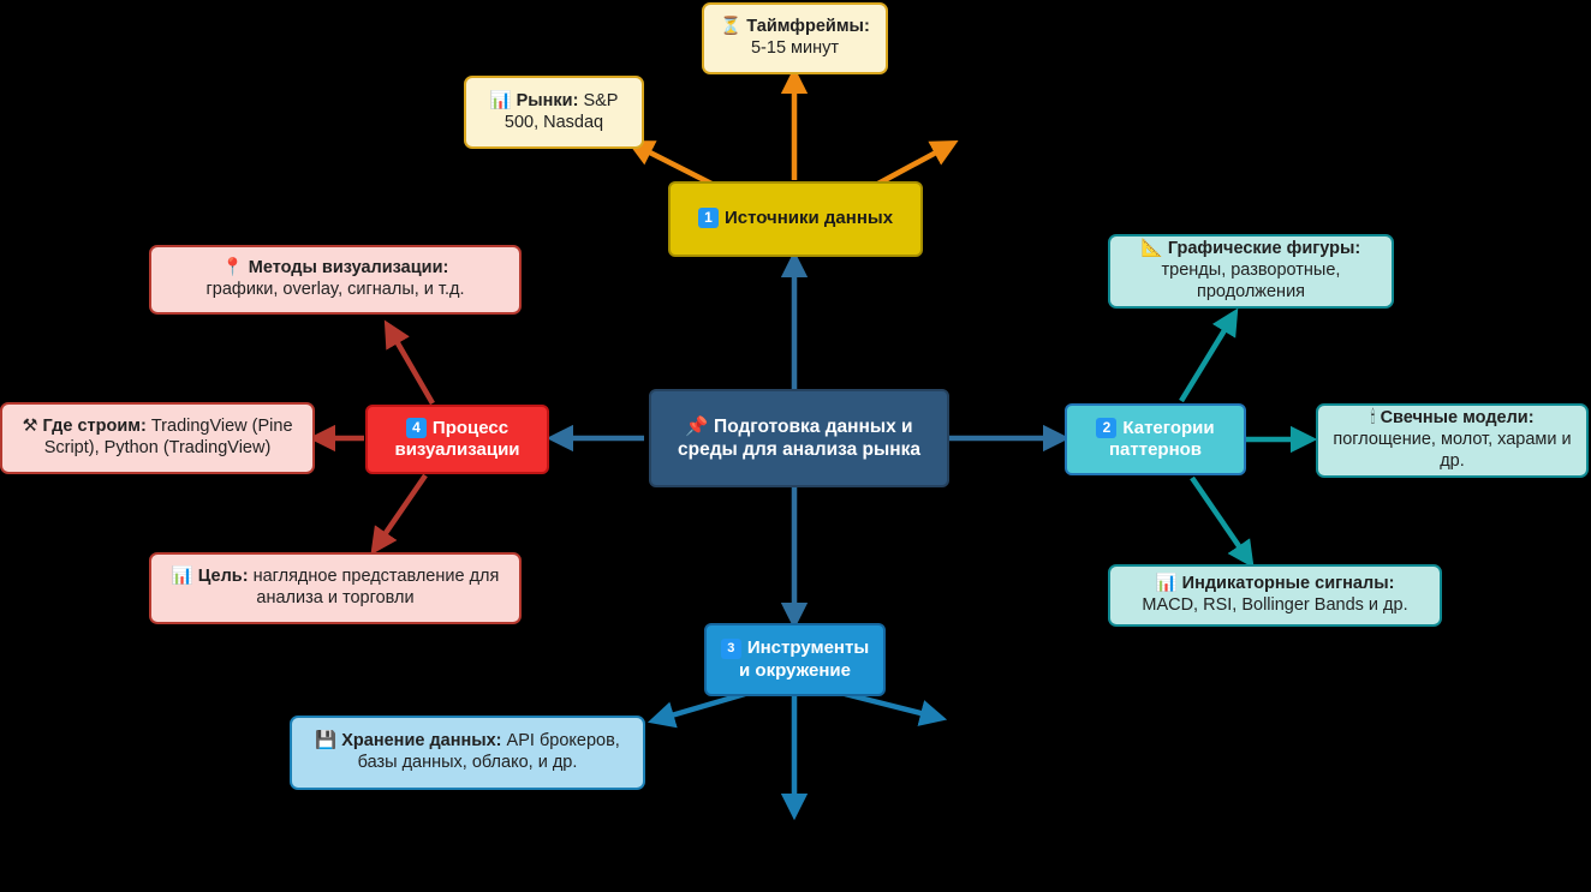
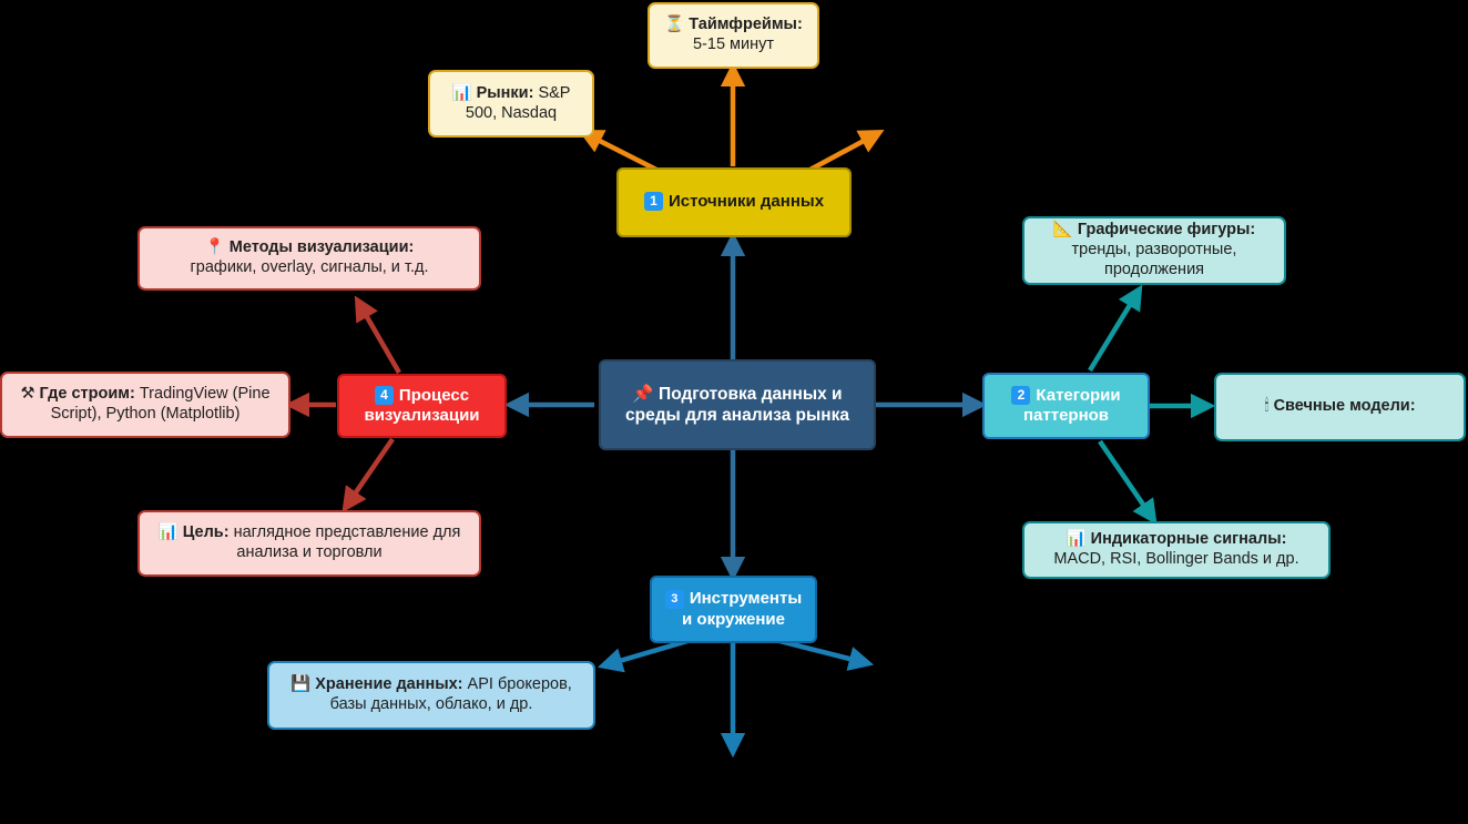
  📌 Подготовка данных и
  среды для анализа рынка
  1 Источники данных
  ⏳ Таймфреймы:
  5-15 минут
  📊 Рынки: S&P 500, Nasdaq
  2 Категории паттернов
  📐 Графические фигуры:
  тренды, разворотные, продолжения
  🕯 Свечные модели:
- поглощение, молот, харами и др.
  📊 Индикаторные сигналы:
  MACD, RSI, Bollinger Bands и др.
  3 Инструменты
  и окружение
  💾 Хранение данных: API брокеров, базы данных, облако, и др.
  4 Процесс
  визуализации
  📍 Методы визуализации:
  графики, overlay, сигналы, и т.д.
- ⚒ Где строим: TradingView (Pine Script), Python (TradingView)
+ ⚒ Где строим: TradingView (Pine Script), Python (Matplotlib)
  📊 Цель: наглядное представление для анализа и торговли
